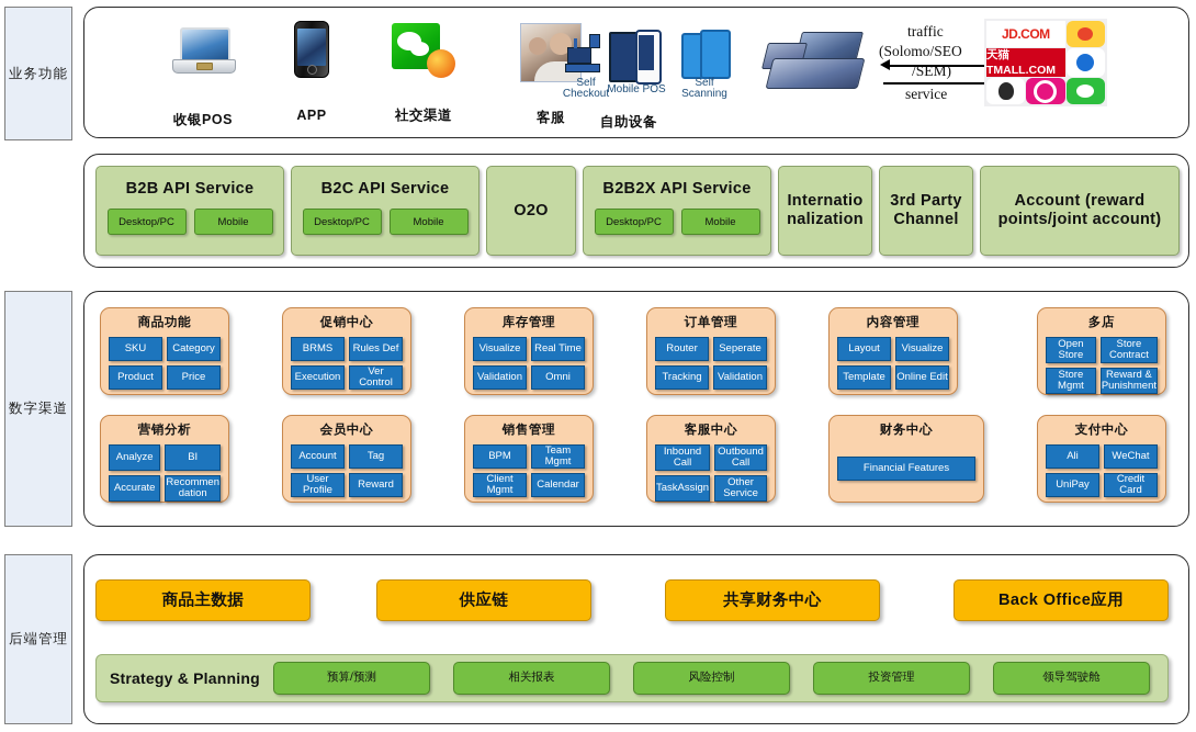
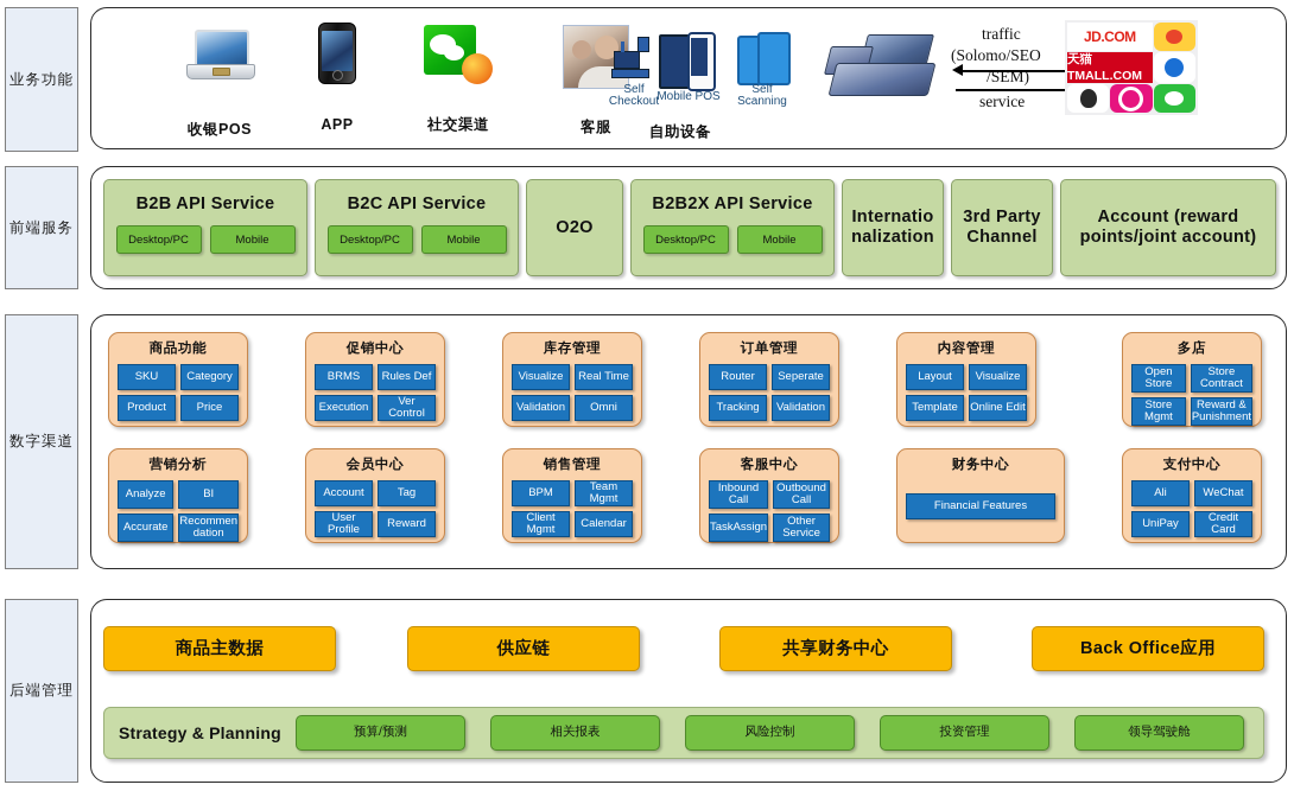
  业务功能
+ 前端服务
  数字渠道
  后端管理
  收银POS
  APP
  社交渠道
  客服
  Self
  Checkout
  Mobile POS
  Self
  Scanning
  自助设备
  traffic
  (Solomo/SEO
  /SEM)
  service
  JD.COM
  天猫 TMALL.COM
  B2B API Service
  Desktop/PC
  Mobile
  B2C API Service
  Desktop/PC
  Mobile
  O2O
  B2B2X API Service
  Desktop/PC
  Mobile
  Internatio nalization
  3rd Party Channel
  Account (reward points/joint account)
  商品功能
  SKU
  Category
  Product
  Price
  促销中心
  BRMS
  Rules Def
  Execution
  Ver Control
  库存管理
  Visualize
  Real Time
  Validation
  Omni
  订单管理
  Router
  Seperate
  Tracking
  Validation
  内容管理
  Layout
  Visualize
  Template
  Online Edit
  多店
  Open Store
  Store Contract
  Store Mgmt
  Reward & Punishment
  营销分析
  Analyze
  BI
  Accurate
  Recommen dation
  会员中心
  Account
  Tag
  User Profile
  Reward
  销售管理
  BPM
  Team Mgmt
  Client Mgmt
  Calendar
  客服中心
  Inbound Call
  Outbound Call
  TaskAssign
  Other Service
  财务中心
  Financial Features
  支付中心
  Ali
  WeChat
  UniPay
  Credit Card
  商品主数据
  供应链
  共享财务中心
  Back Office应用
  Strategy & Planning
  预算/预测
  相关报表
  风险控制
  投资管理
  领导驾驶舱
